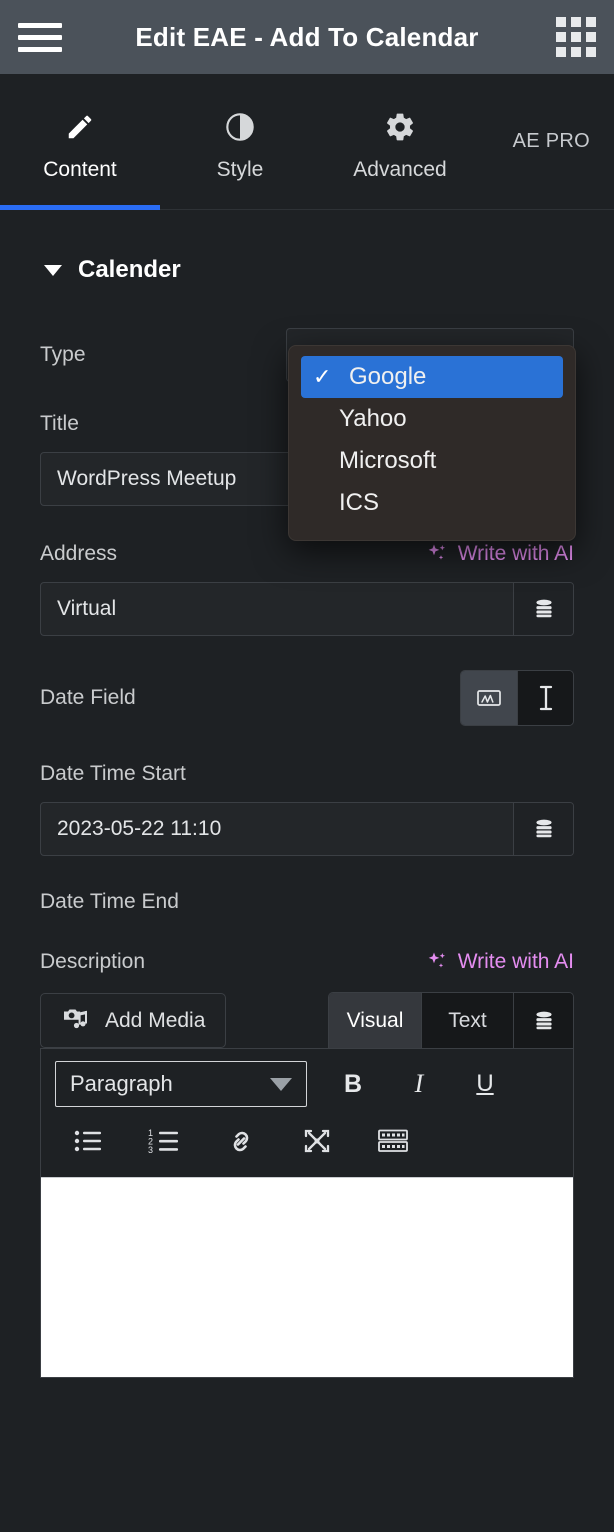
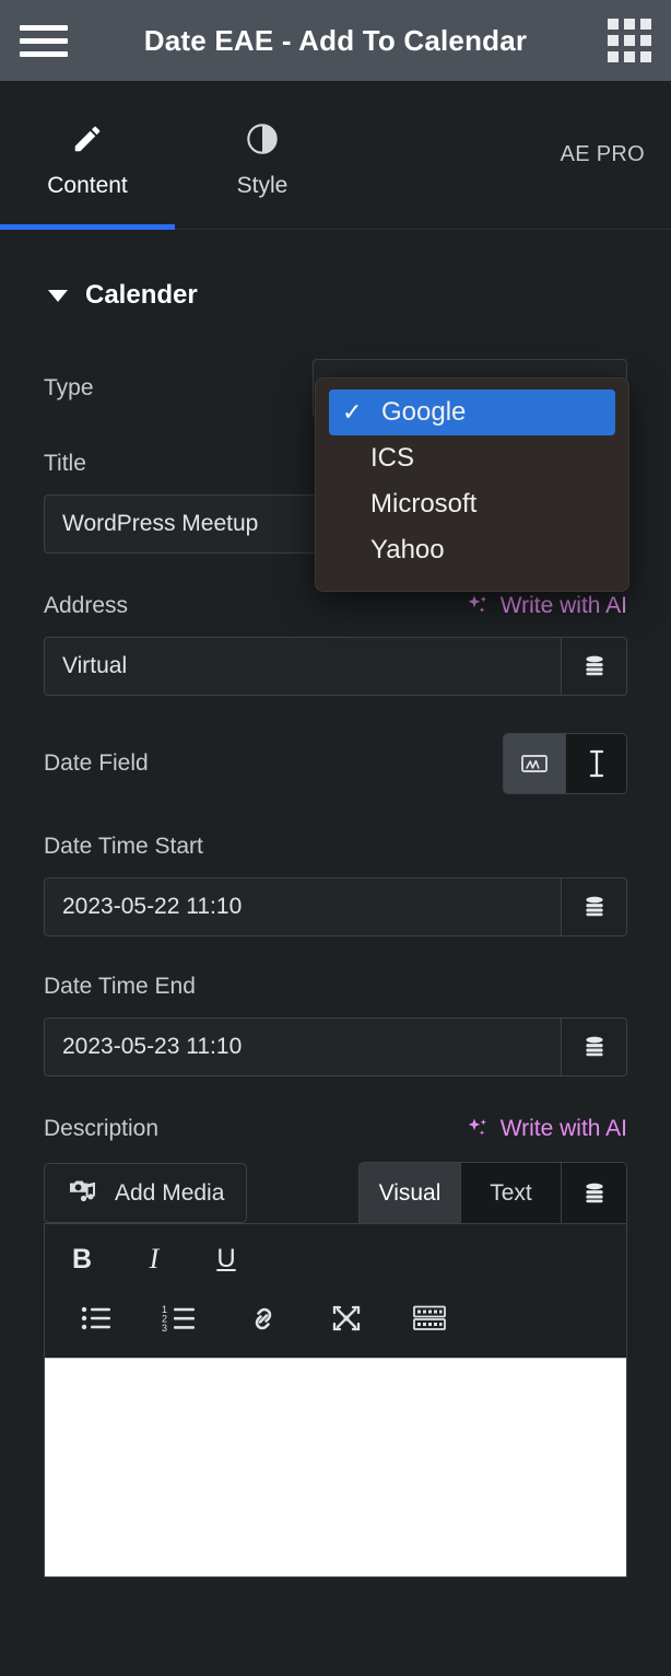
- Edit EAE - Add To Calendar
+ Date EAE - Add To Calendar
  Content
  Style
- Advanced
  AE PRO
  Calender
  Type
  Title
  WordPress Meetup
  Address
  Write with AI
  Virtual
  Date Field
  Date Time Start
  2023-05-22 11:10
  Date Time End
+ 2023-05-23 11:10
  Description
  Write with AI
  Add Media
  Visual
  Text
- Paragraph
  B
  I
  U
  1
  2
  3
  ✓
  Google
- Yahoo
+ ICS
  Microsoft
- ICS
+ Yahoo
